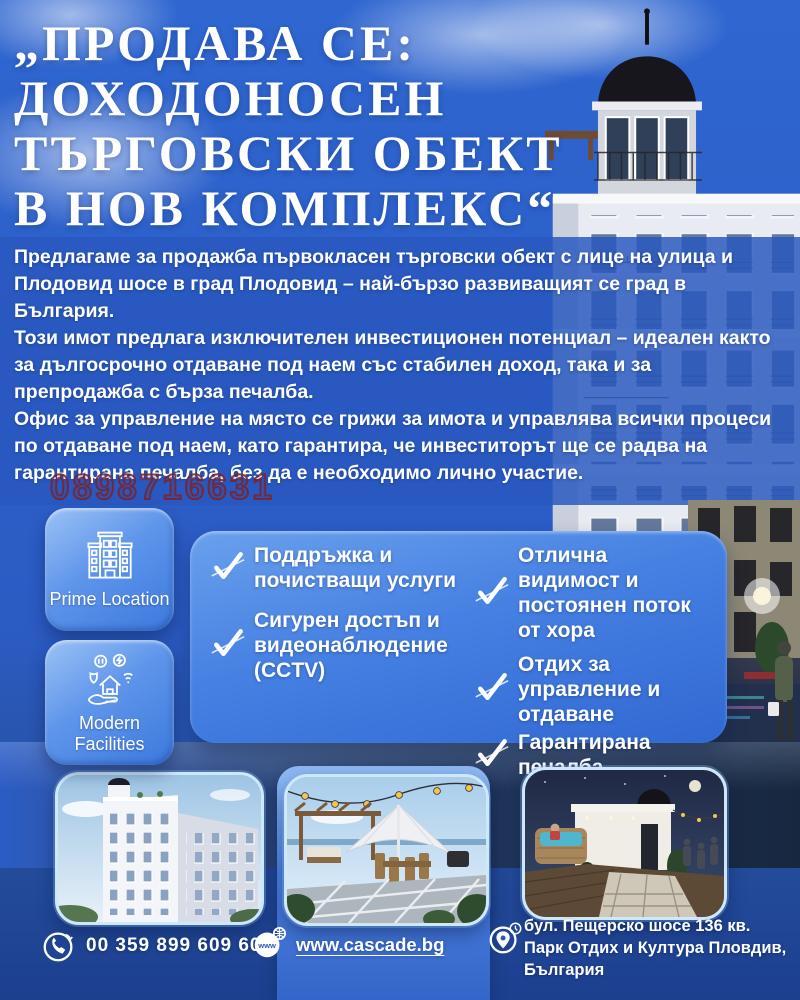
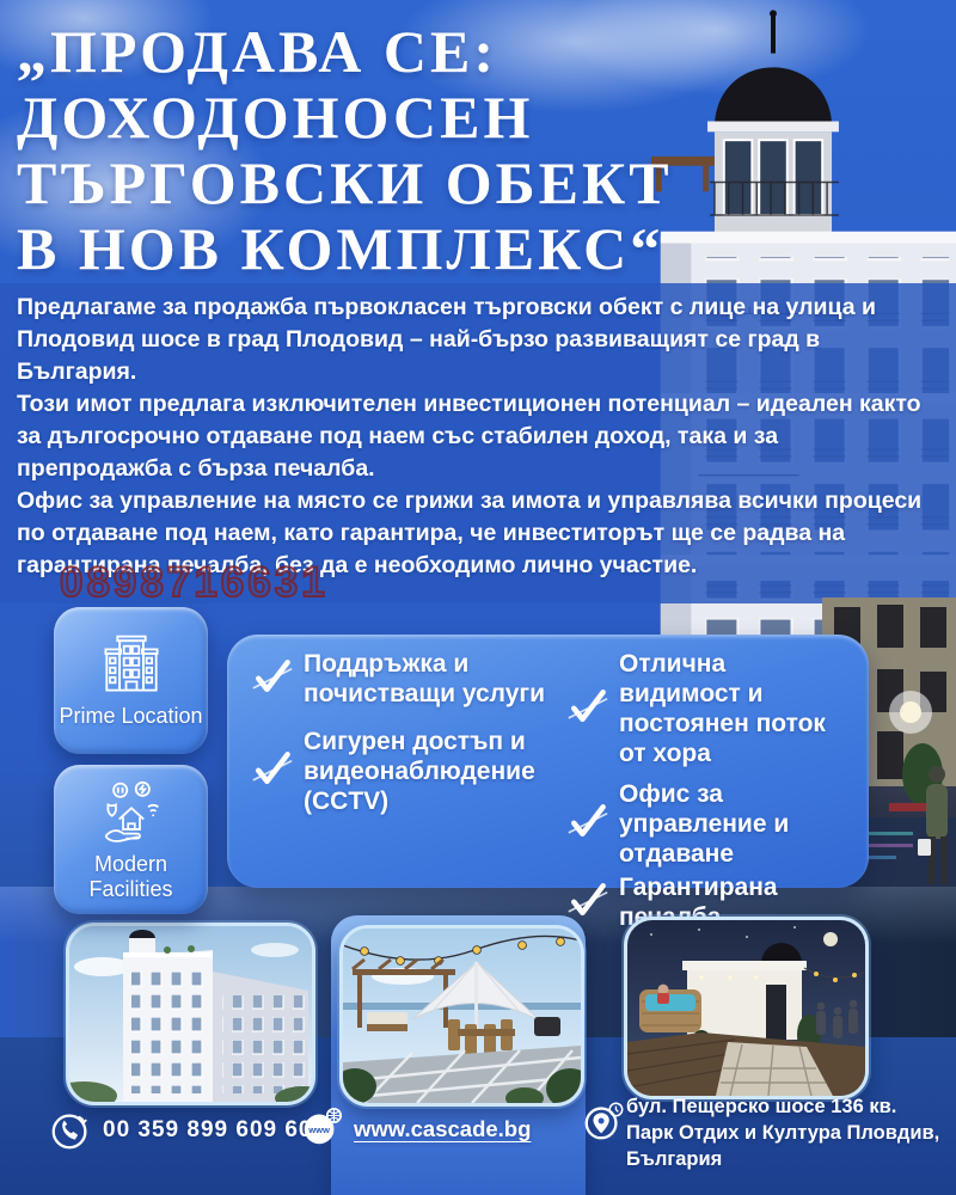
  „ПРОДАВА СЕ:
  ДОХОДОНОСЕН
  ТЪРГОВСКИ ОБЕКТ
  В НОВ КОМПЛЕКС“
  Предлагаме за продажба първокласен търговски обект с лице на улица и Плодовид шосе в град Плодовид – най-бързо развиващият се град в България.
  Този имот предлага изключителен инвестиционен потенциал – идеален както за дългосрочно отдаване под наем със стабилен доход, така и за препродажба с бърза печалба.
  Офис за управление на място се грижи за имота и управлява всички процеси по отдаване под наем, като гарантира, че инвеститорът ще се радва на гарантирана печалба, без да е необходимо лично участие.
  0898716631
  Prime Location
  Modern Facilities
  Поддръжка и почистващи услуги
  Сигурен достъп и видеонаблюдение (CCTV)
  Отлична видимост и постоянен поток от хора
- Отдих за управление и отдаване
+ Офис за управление и отдаване
  Гарантирана пе
  00 359 899 609 6
  www
  www.cascade.bg
  бул. Пещерско шосе 136 кв. Парк Отдих и Култура Пловдив, България
